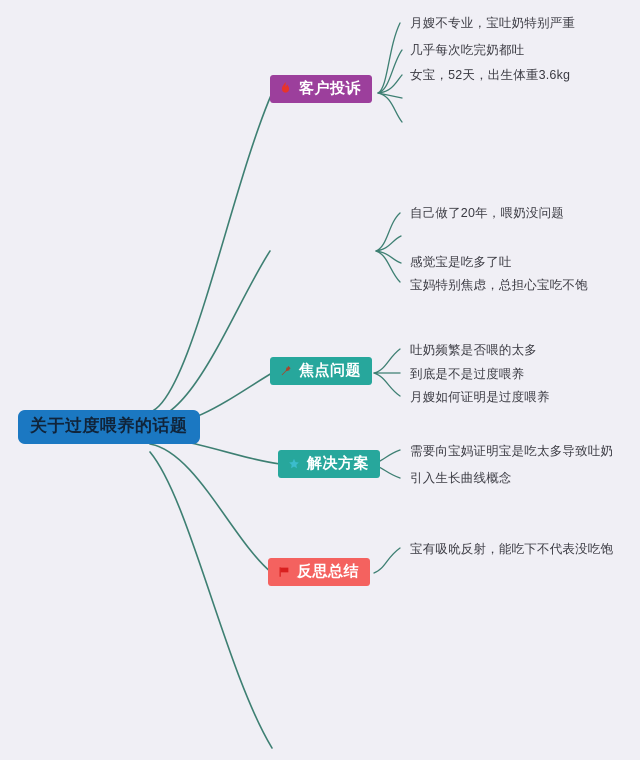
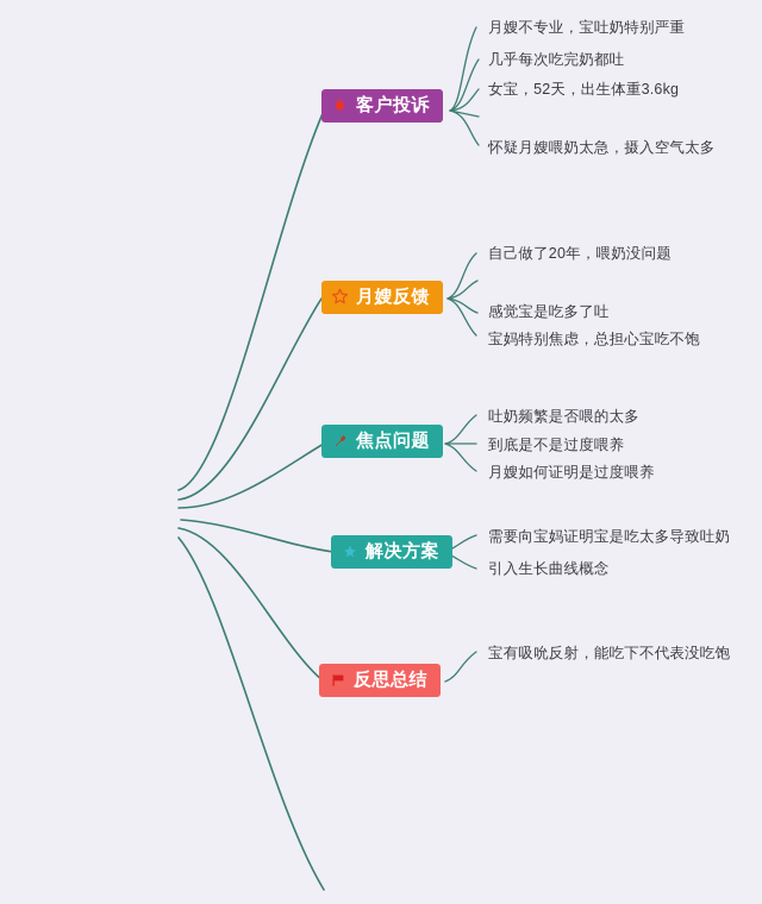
- 关于过度喂养的话题
  客户投诉
  月嫂不专业，宝吐奶特别严重
  几乎每次吃完奶都吐
  女宝，52天，出生体重3.6kg
+ 怀疑月嫂喂奶太急，摄入空气太多
+ 月嫂反馈
  自己做了20年，喂奶没问题
  感觉宝是吃多了吐
  宝妈特别焦虑，总担心宝吃不饱
  焦点问题
  吐奶频繁是否喂的太多
  到底是不是过度喂养
  月嫂如何证明是过度喂养
  解决方案
  需要向宝妈证明宝是吃太多导致吐奶
  引入生长曲线概念
  反思总结
  宝有吸吮反射，能吃下不代表没吃饱
